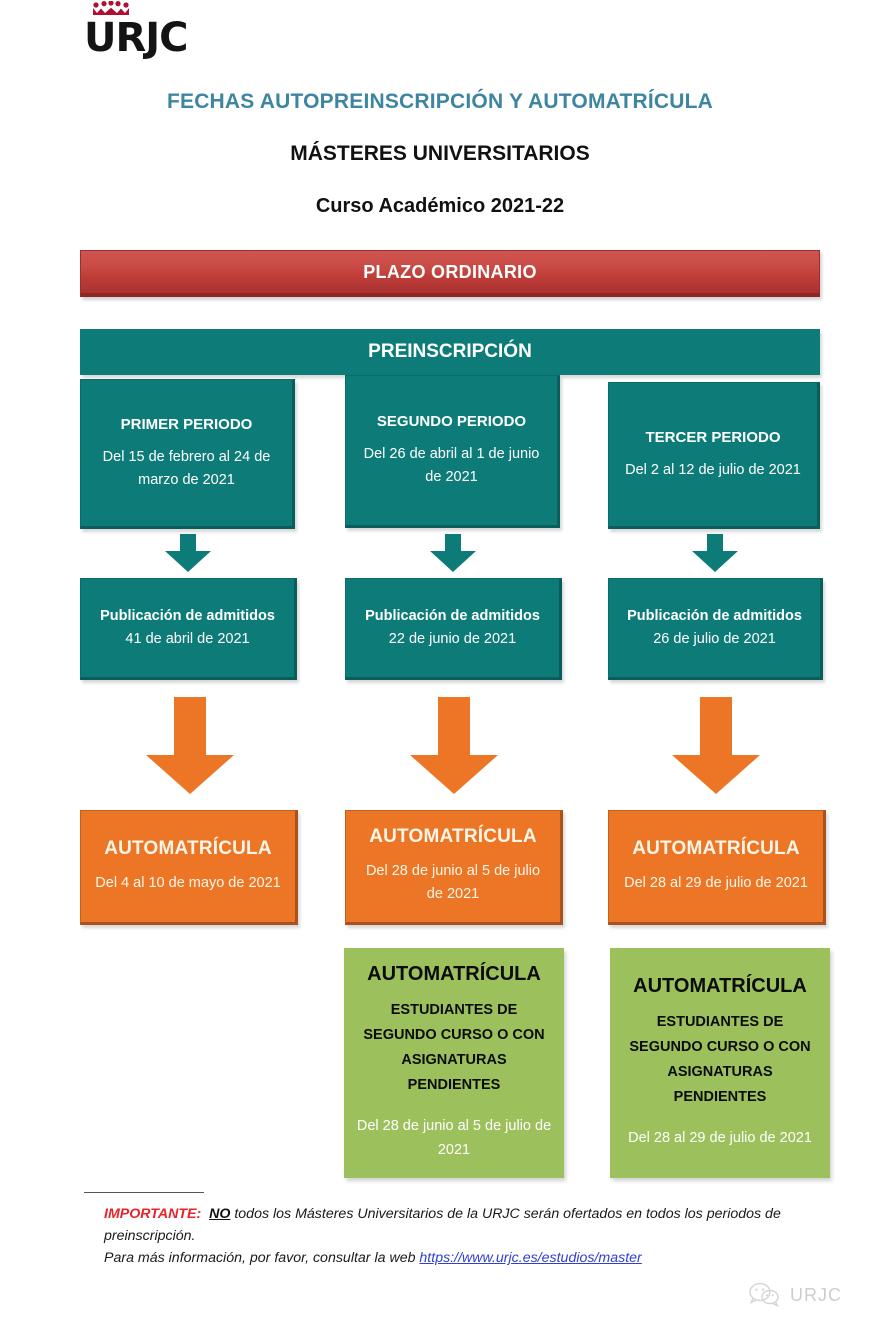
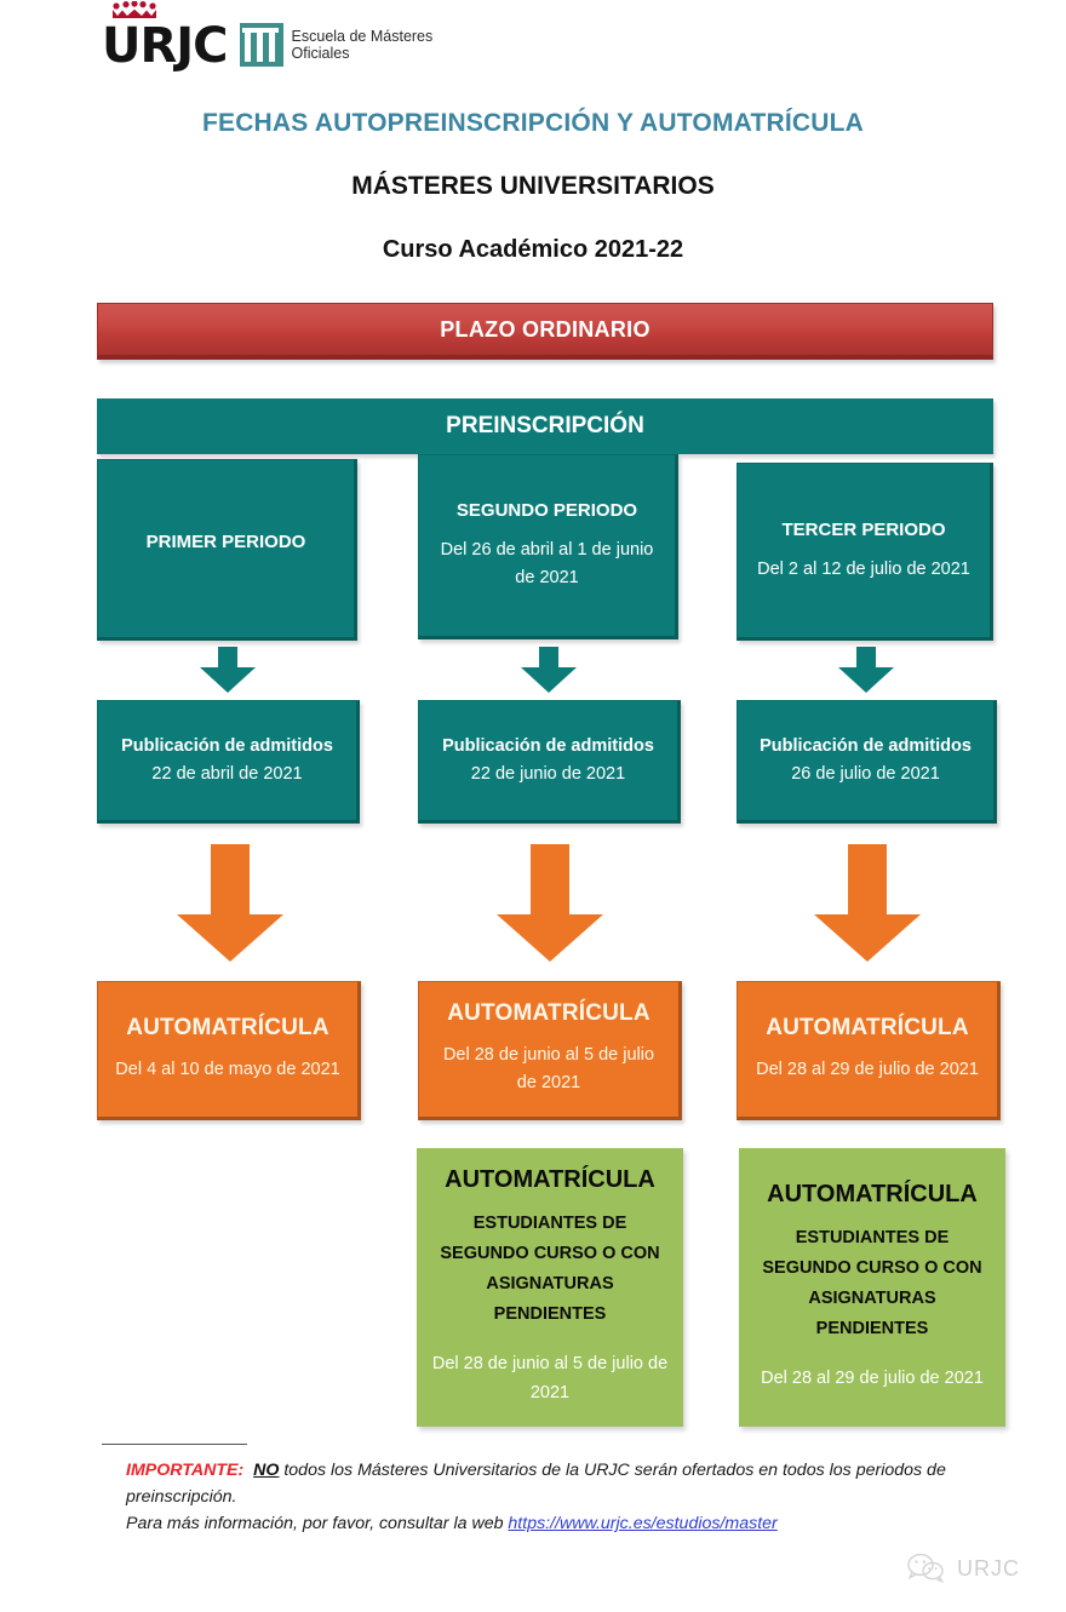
  URJC
+ Escuela de Másteres
+ Oficiales
  FECHAS AUTOPREINSCRIPCIÓN Y AUTOMATRÍCULA
  MÁSTERES UNIVERSITARIOS
  Curso Académico 2021-22
  PLAZO ORDINARIO
  PREINSCRIPCIÓN
  PRIMER PERIODO
- Del 15 de febrero al 24 de marzo de 2021
  SEGUNDO PERIODO
  Del 26 de abril al 1 de junio de 2021
  TERCER PERIODO
  Del 2 al 12 de julio de 2021
- Publicación de admitidos 41 de abril de 2021
+ Publicación de admitidos 22 de abril de 2021
  Publicación de admitidos 22 de junio de 2021
  Publicación de admitidos 26 de julio de 2021
  AUTOMATRÍCULA
  Del 4 al 10 de mayo de 2021
  AUTOMATRÍCULA
  Del 28 de junio al 5 de julio de 2021
  AUTOMATRÍCULA
  Del 28 al 29 de julio de 2021
  AUTOMATRÍCULA
  ESTUDIANTES DE SEGUNDO CURSO O CON ASIGNATURAS PENDIENTES
  Del 28 de junio al 5 de julio de 2021
  AUTOMATRÍCULA
  ESTUDIANTES DE SEGUNDO CURSO O CON ASIGNATURAS PENDIENTES
  Del 28 al 29 de julio de 2021
  IMPORTANTE: NO todos los Másteres Universitarios de la URJC serán ofertados en todos los periodos de preinscripción.
  Para más información, por favor, consultar la web https://www.urjc.es/estudios/master
  URJC
